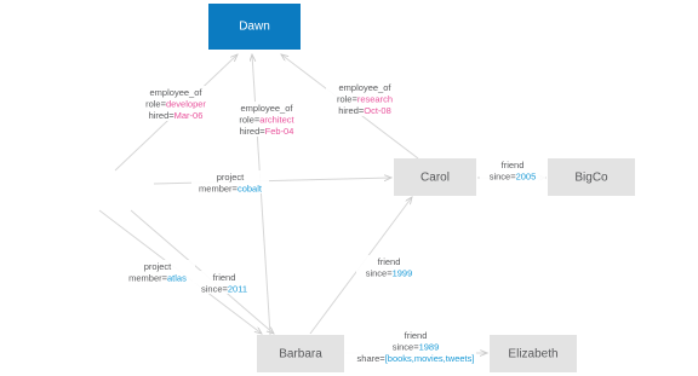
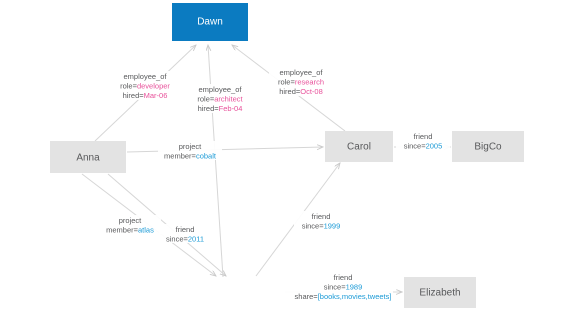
  employee_of
  role=developer
  hired=Mar-06
  employee_of
  role=architect
  hired=Feb-04
  employee_of
  role=research
  hired=Oct-08
  project
  member=cobalt
  friend
  since=2005
  project
  member=atlas
  friend
  since=2011
  friend
  since=1999
  friend
  since=1989
  share=[books,movies,tweets]
  Dawn
+ Anna
  Carol
  BigCo
- Barbara
  Elizabeth
